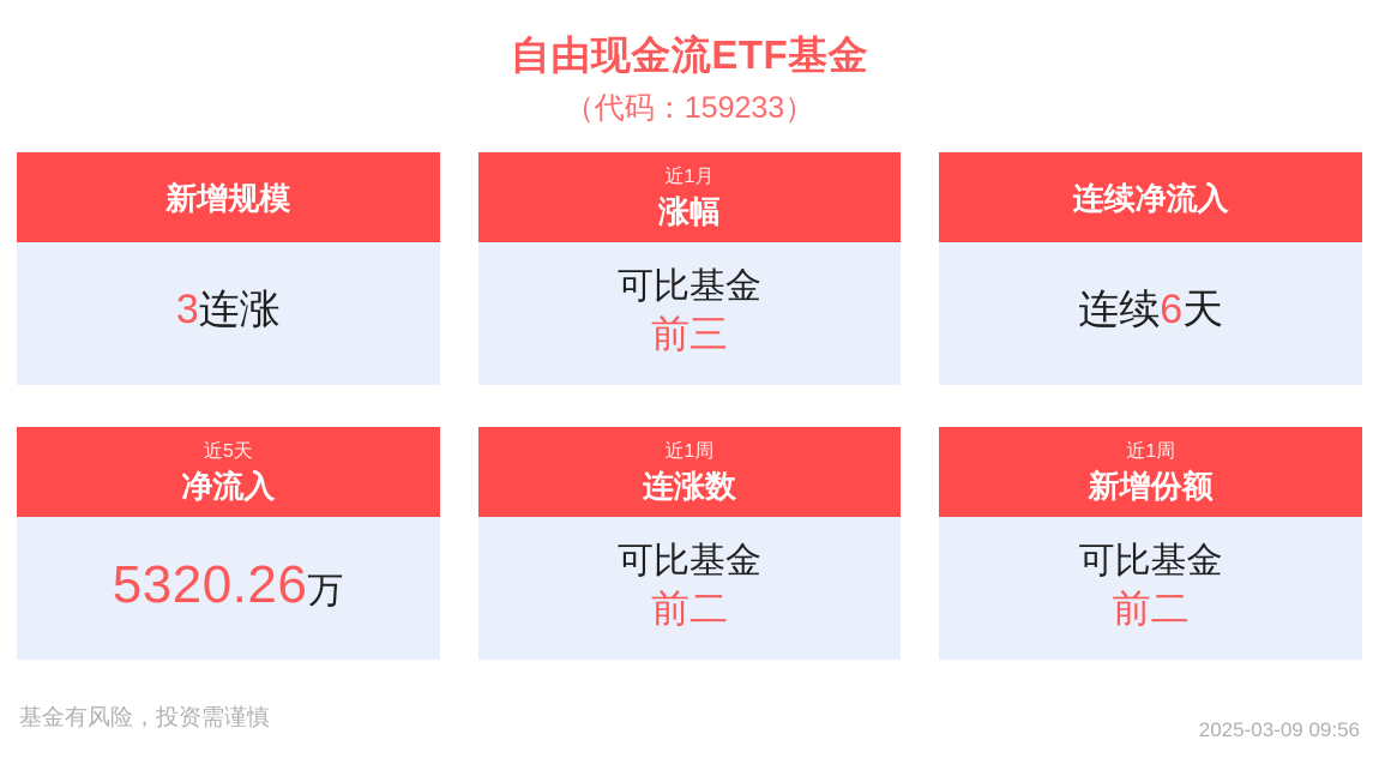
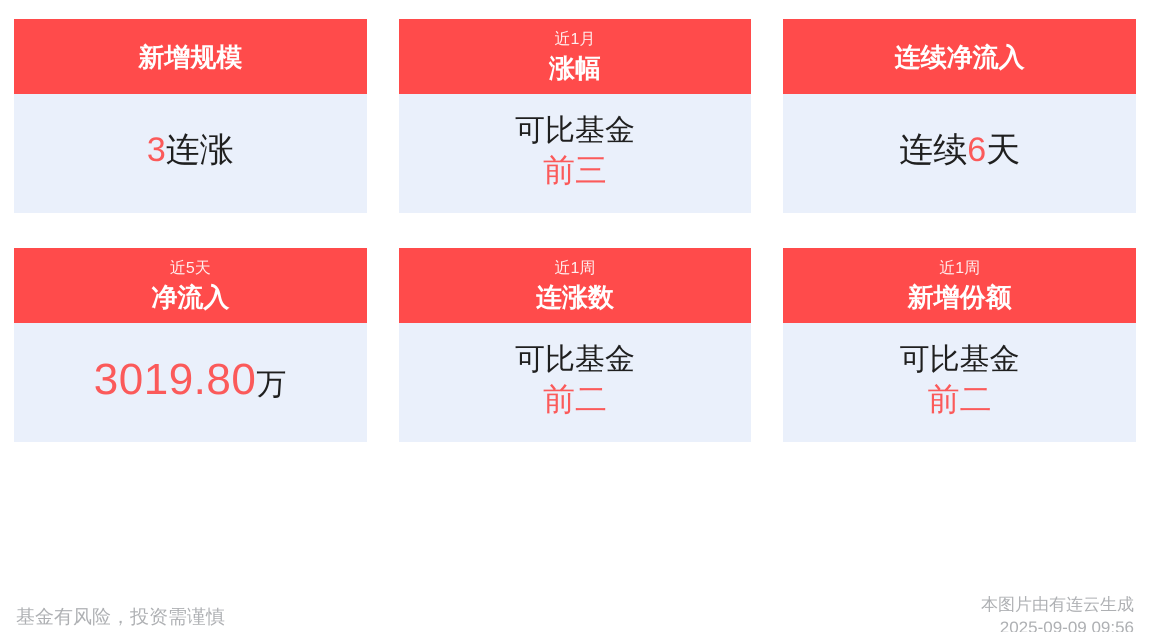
- 自由现金流ETF基金
- （代码：159233）
  新增规模
  3连涨
  近1月
  涨幅
  可比基金
  前三
  连续净流入
  连续6天
  近5天
  净流入
- 5320.26万
+ 3019.80万
  近1周
  连涨数
  可比基金
  前二
  近1周
  新增份额
  可比基金
  前二
  基金有风险，投资需谨慎
+ 本图片由有连云生成
- 2025-03-09 09:56
+ 2025-09-09 09:56
